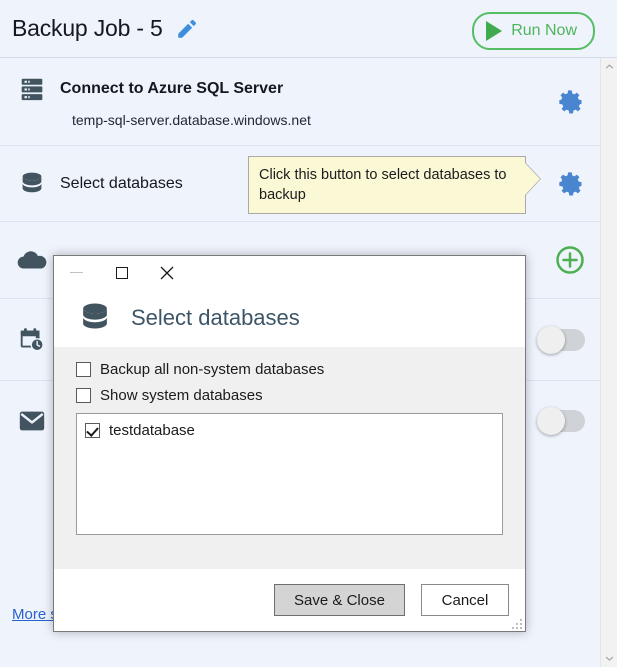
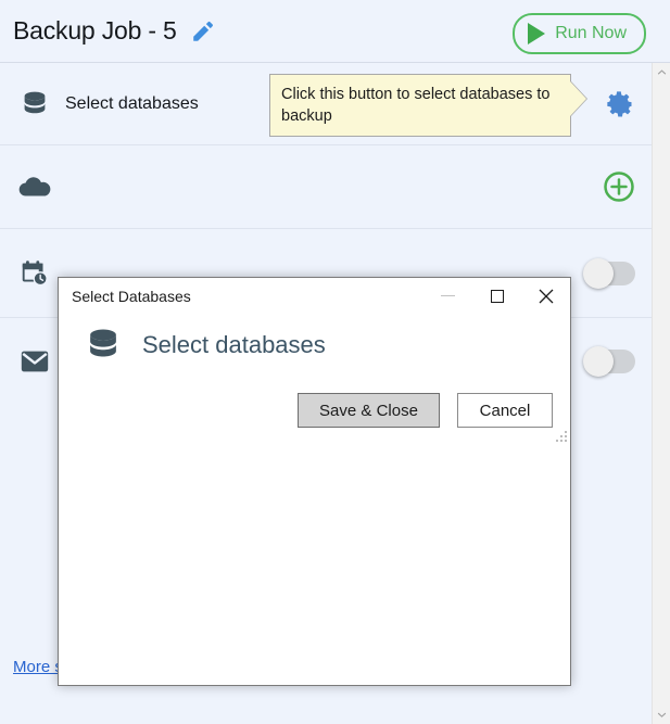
  Backup Job - 5
  Run Now
- Connect to Azure SQL Server
- temp-sql-server.database.windows.net
  Select databases
  Click this button to select databases to backup
  More
+ Select Databases
  Select databases
- Backup all non-system databases
- Show system databases
- testdatabase
  Save & Close
  Cancel
